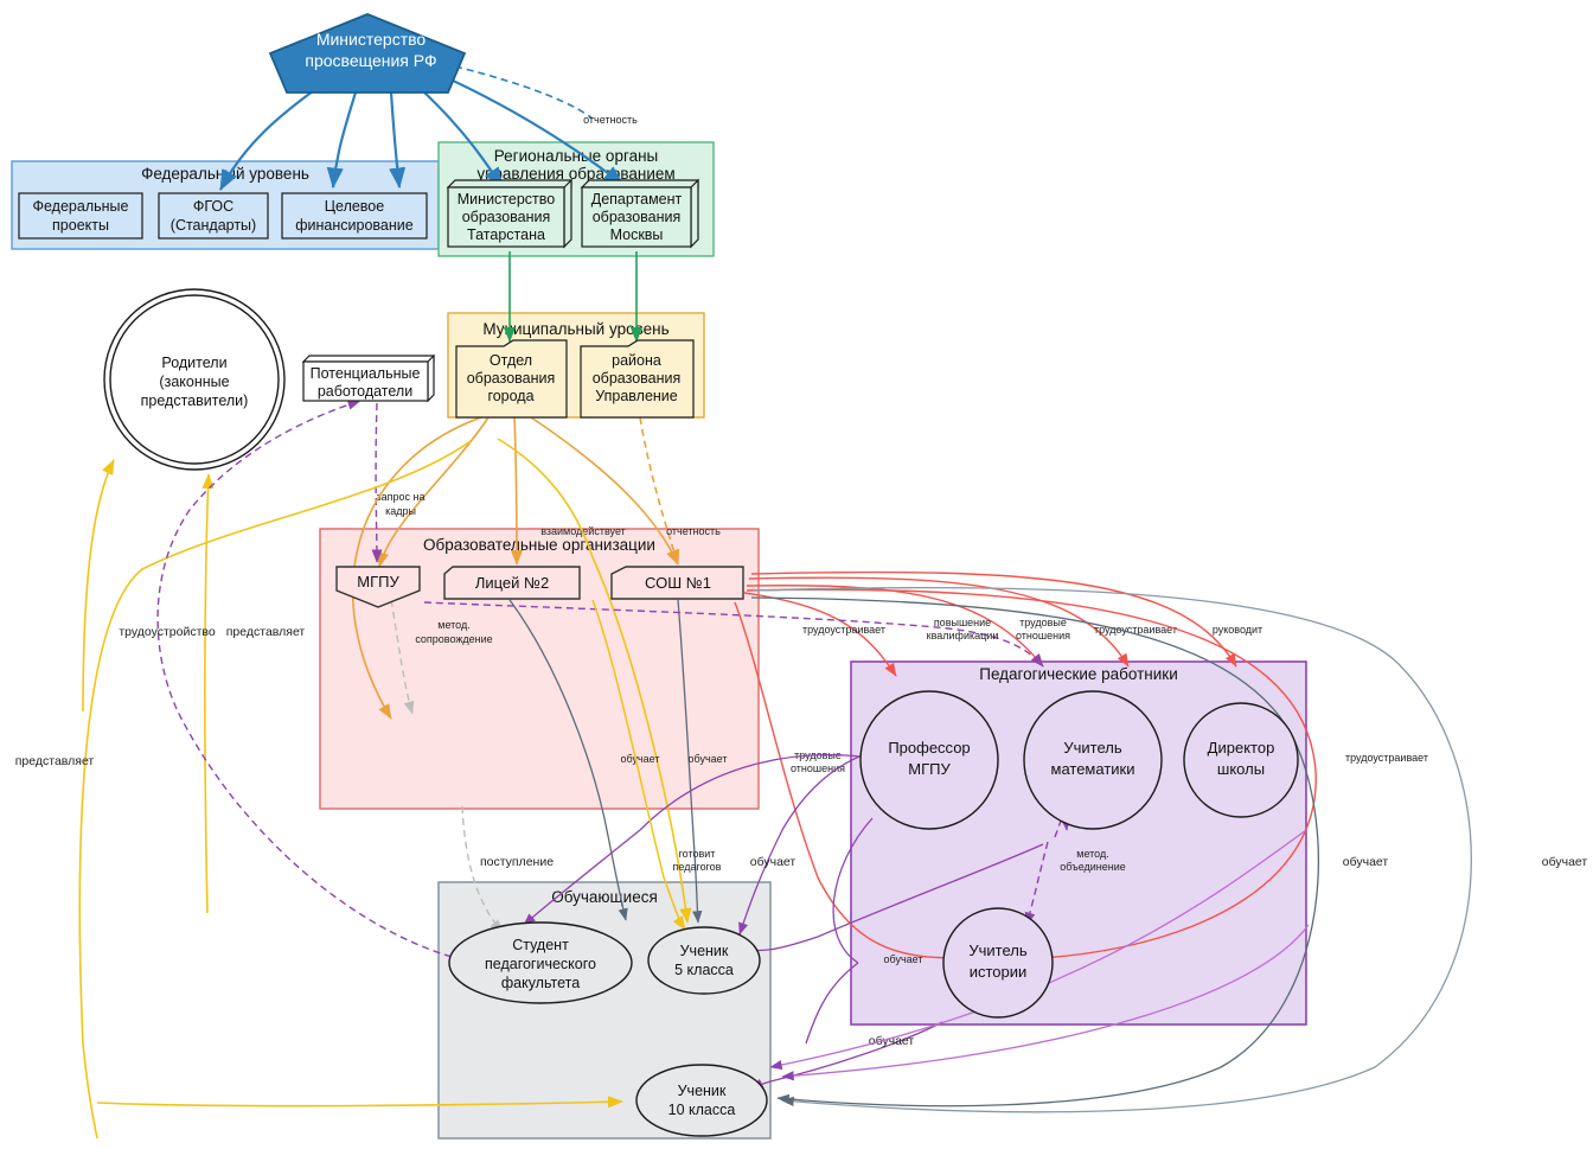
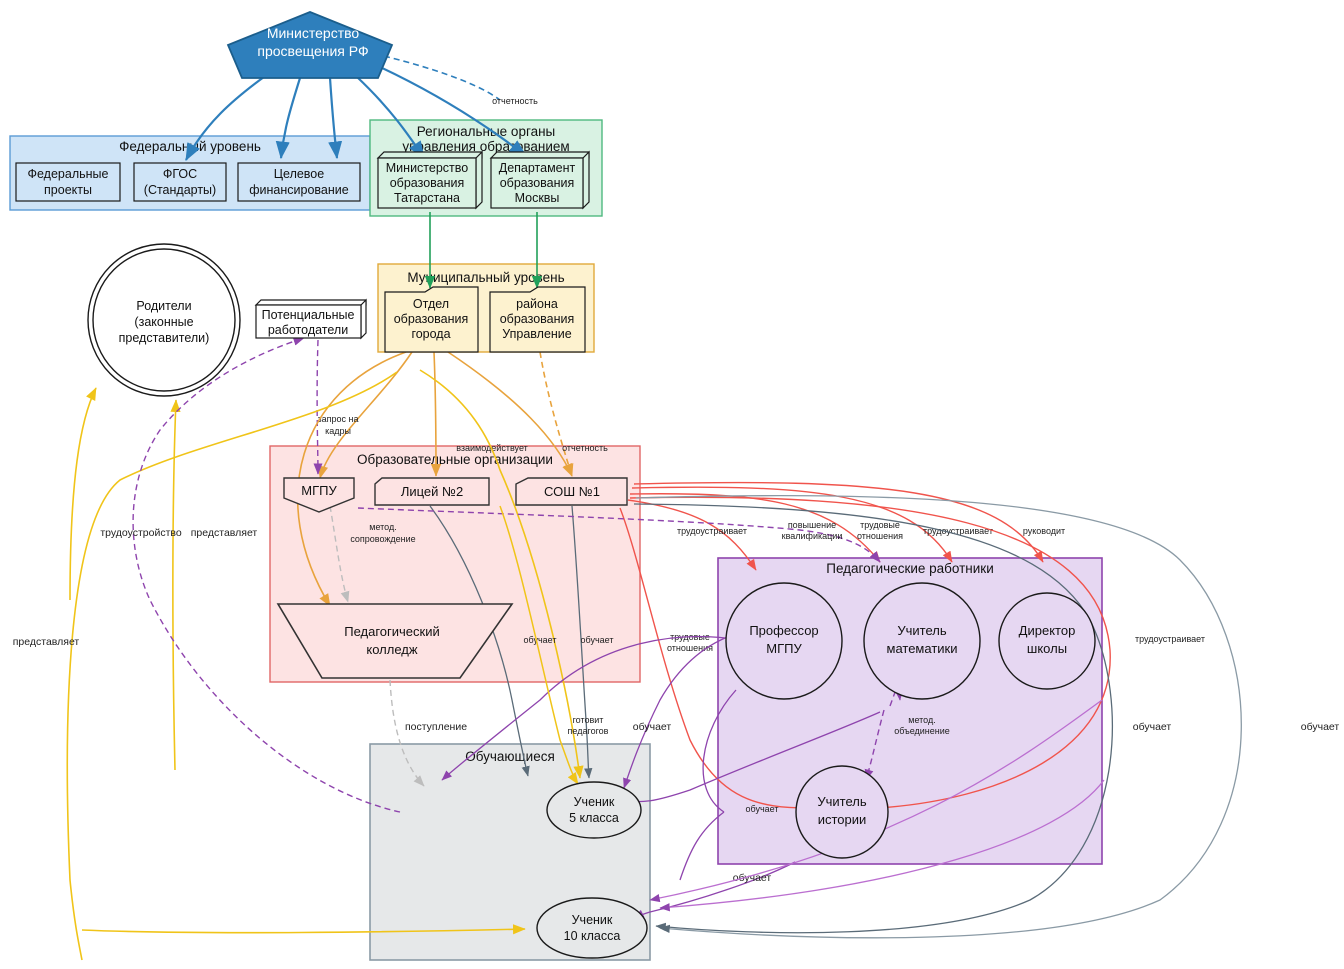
  Федеральнй уровень
  Региональные органы
  управления обраованием
  Муиципальный уровень
  Образовательные организации
  Педагогические работники
  бучающиеся
  отчетность
  взаимодействует
  отчетность
  апрос на
  кадры
  метод.
  сопровождение
  представляет
  представляет
  трудоустройство
  обчает
  обучает
  трудоустраивает
  трудовые
  отношения
  трудустраивает
  руководит
  отношеня
  трудоустраивает
  повышение
  квалификации
  метод.
  объединение
  обучает
  оучает
  обучает
  обучает
  поступление
  готовит
  педагогов
  обучает
  Министерство
  просвещения РФ
  Федеральные
  проекты
  ФГОС
  (Стандарты)
  Целевое
  финансирование
  Министерство
  образования
  Татарстана
  Департамент
  образования
  Москвы
  Отдел
  образования
  города
  района
  образования
  Управление
  Родители
  (законные
  представители)
  Потенциальные
  работодатели
  МГПУ
  Лицей №2
  СОШ №1
+ Педагогический
+ колледж
  Профессор
  МГПУ
  Учитель
  математики
  Директор
  школы
  Учитель
  истории
- Студент
- педагогического
- факультета
  Ученик
  5 класса
  Ученик
  10 класса
